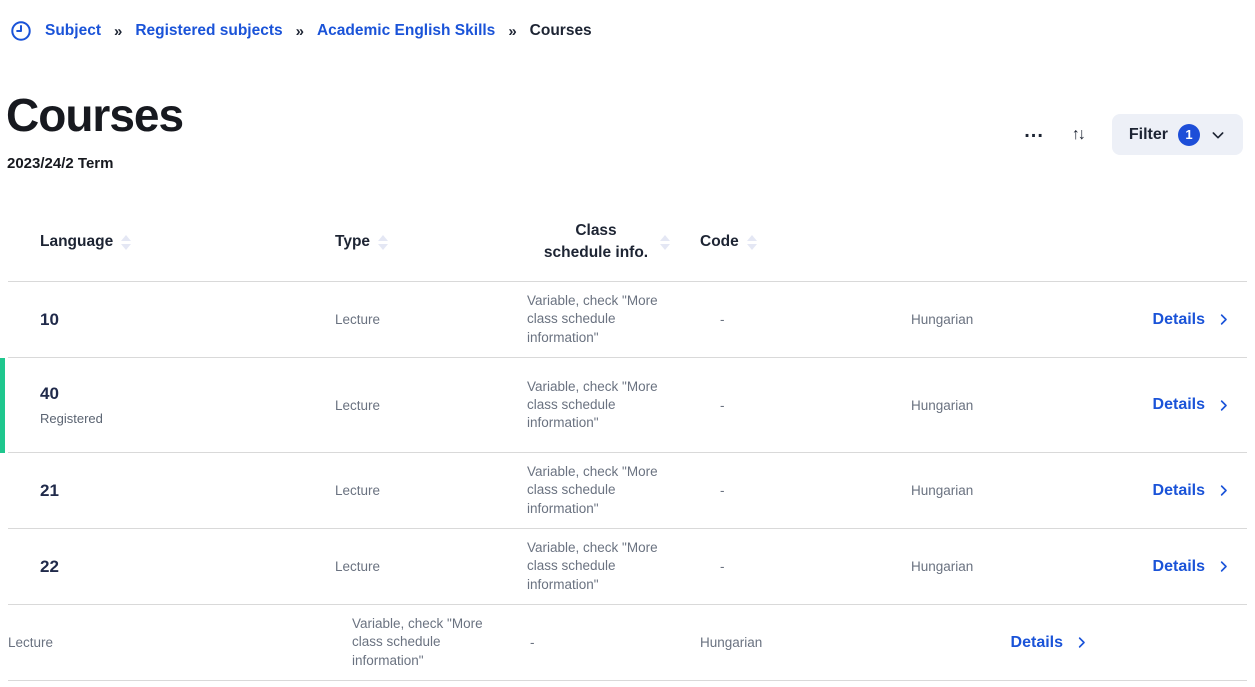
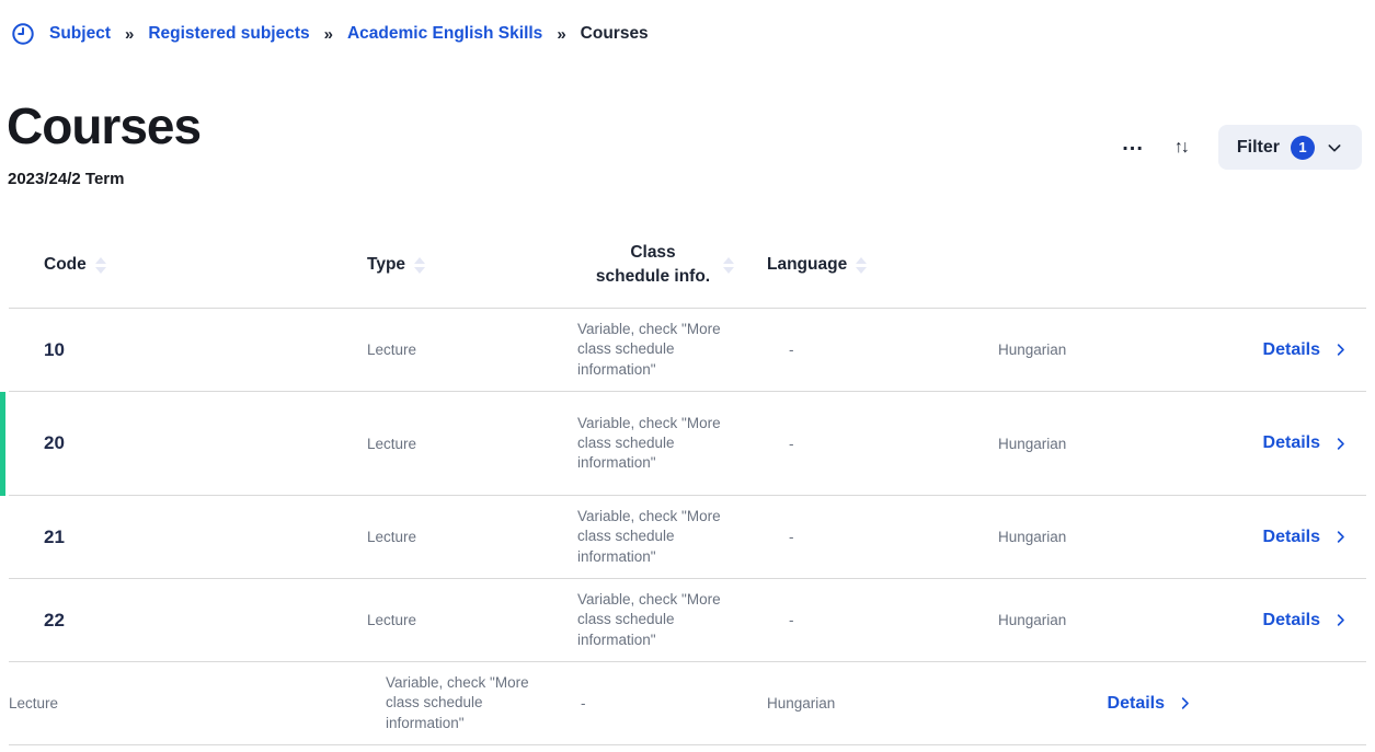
  Subject
  »
  Registered subjects
  »
  Academic English Skills
  »
  Courses
  Courses
  2023/24/2 Term
  ...
  ↑↓
  Filter
  1
- Language
+ Code
  Type
  Class schedule info.
- Code
+ Language
  10
  Lecture
  Variable, check "More class schedule information"
  -
  Hungarian
  Details
- 40
+ 20
- Registered
  Lecture
  Variable, check "More class schedule information"
  -
  Hungarian
  Details
  21
  Lecture
  Variable, check "More class schedule information"
  -
  Hungarian
  Details
  22
  Lecture
  Variable, check "More class schedule information"
  -
  Hungarian
  Details
  Lecture
  Variable, check "More class schedule information"
  -
  Hungarian
  Details
